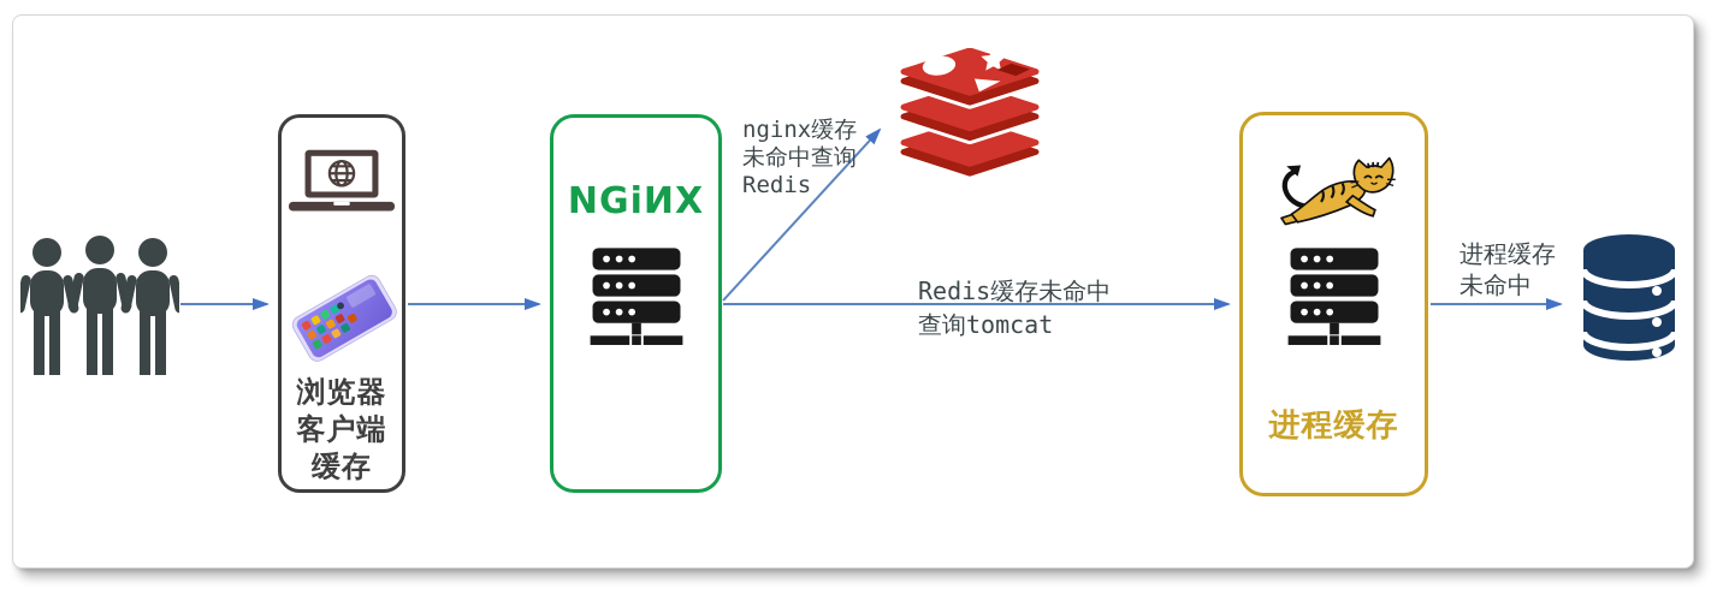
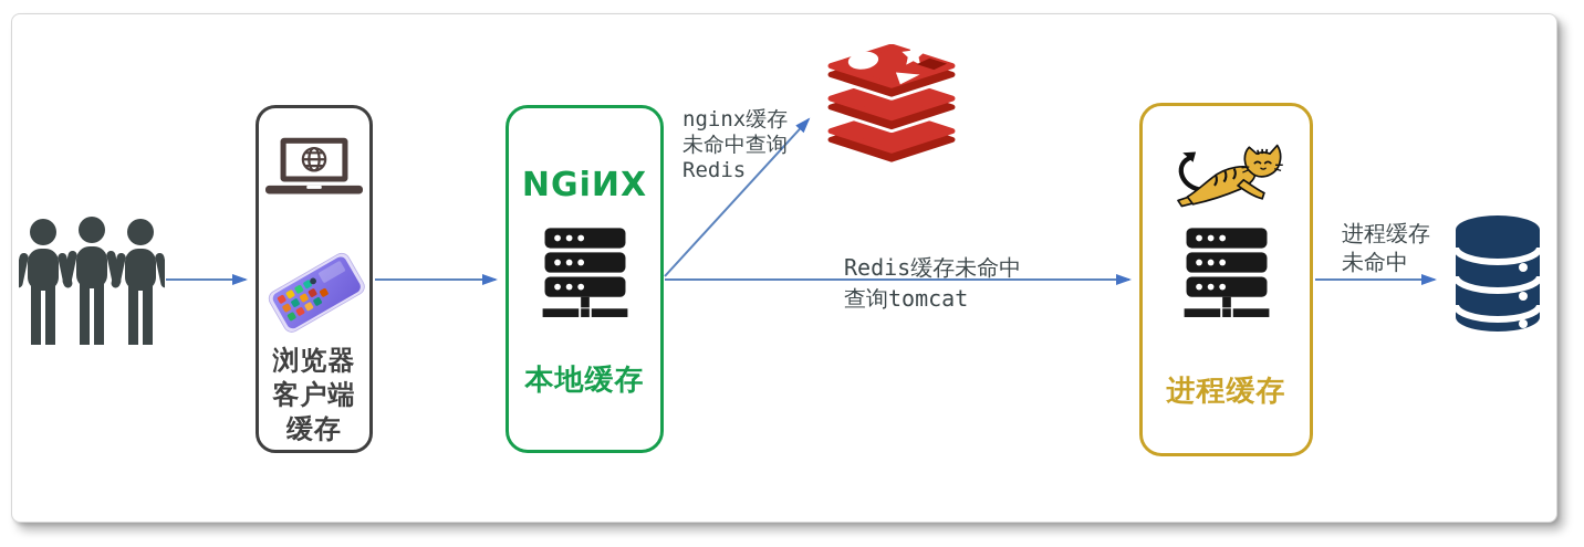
  浏览器
  客户端
  缓存
  NGiИX
+ 本地缓存
  nginx缓存
  未命中查询
  Redis
  Redis缓存未命中
  查询tomcat
  进程缓存
  进程缓存
  未命中
